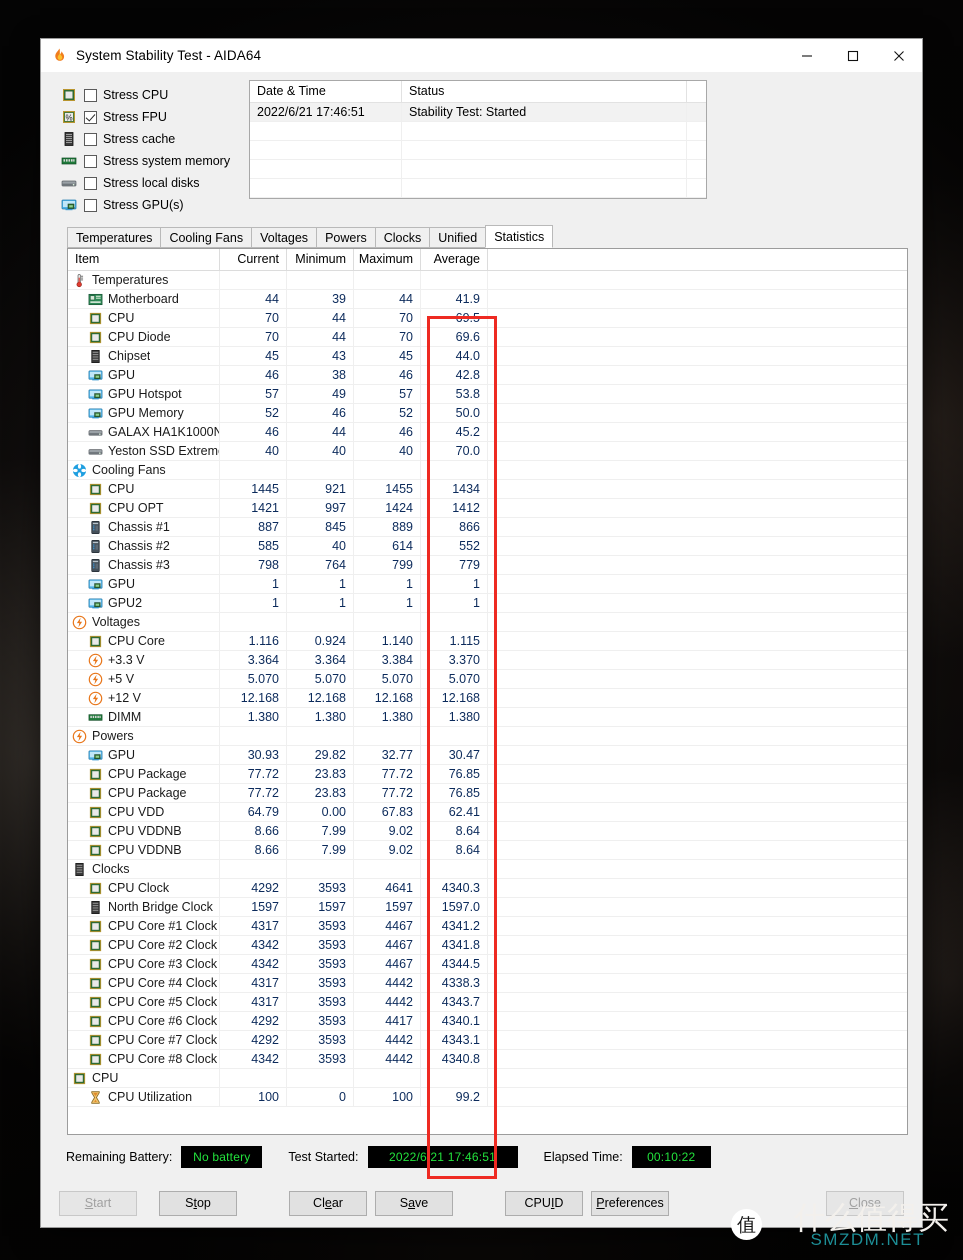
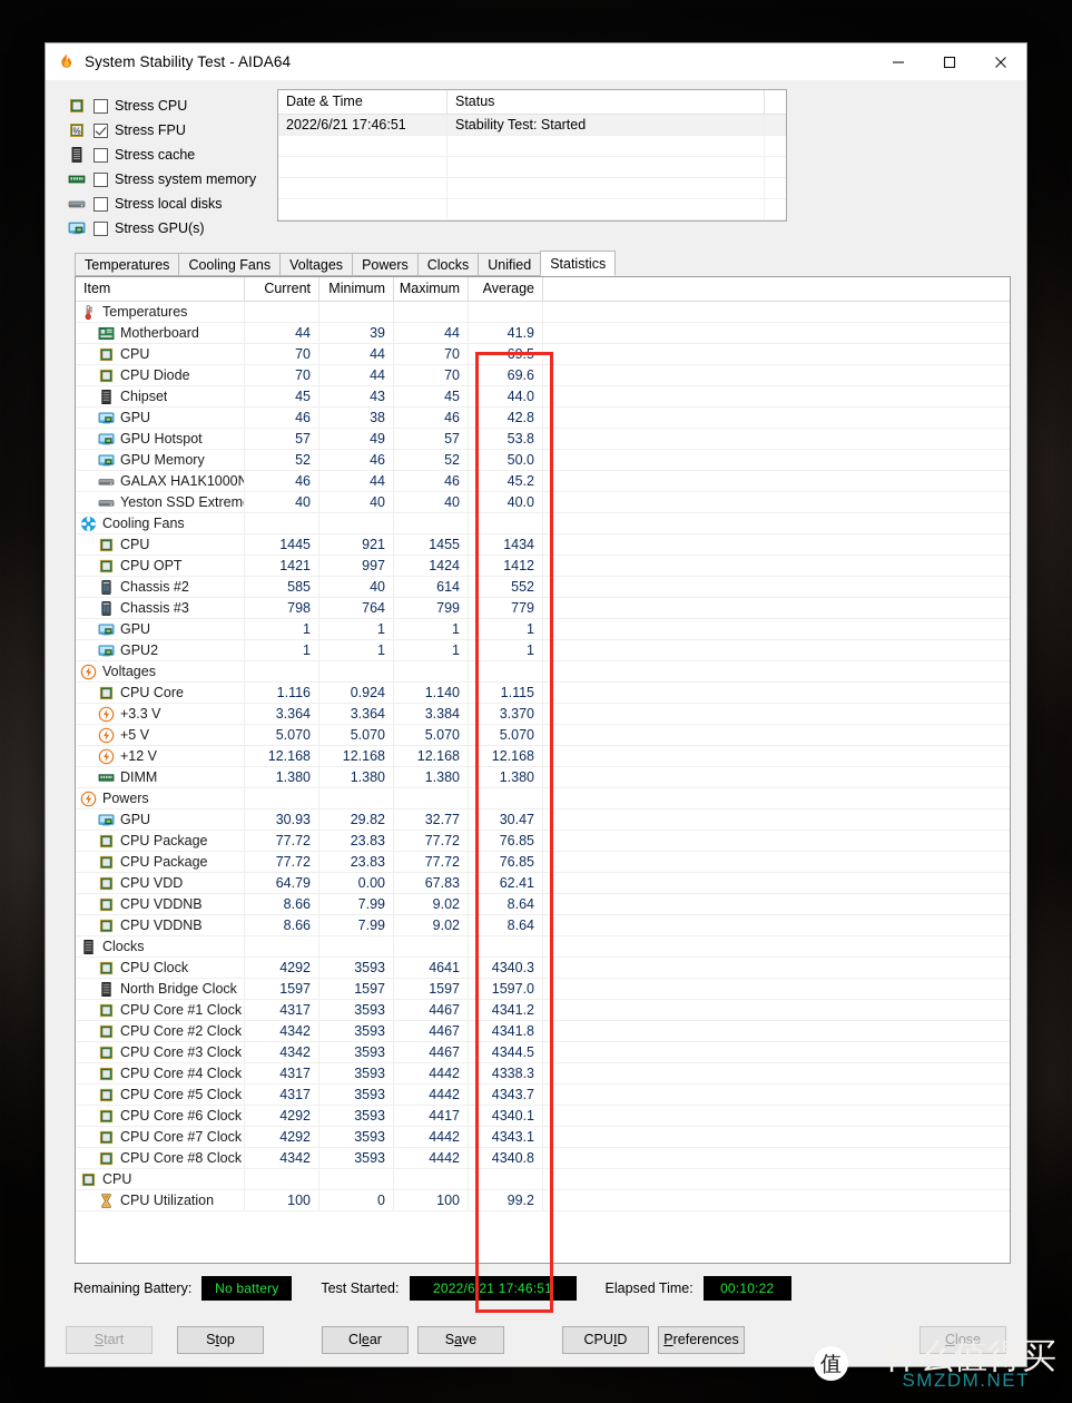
  System Stability Test - AIDA64
  Stress CPU
  %
  Stress FPU
  Stress cache
  Stress system memory
  Stress local disks
  Stress GPU(s)
  Date & Time
  Status
  2022/6/21 17:46:51
  Stability Test: Started
  Temperatures
  Cooling Fans
  Voltages
  Powers
  Clocks
  Unified
  Statistics
  Item
  Current
  Minimum
  Maximum
  Average
  Temperatures
  Motherboard
  44
  39
  44
  41.9
  CPU
  70
  44
  70
  69.5
  CPU Diode
  70
  44
  70
  69.6
  Chipset
  45
  43
  45
  44.0
  GPU
  46
  38
  46
  42.8
  GPU Hotspot
  57
  49
  57
  53.8
  GPU Memory
  52
  46
  52
  50.0
  GALAX HA1K1000N
  46
  44
  46
  45.2
  Yeston SSD Extrem
  40
  40
  40
- 70.0
+ 40.0
  Cooling Fans
  CPU
  1445
  921
  1455
  1434
  CPU OPT
  1421
  997
  1424
  1412
- Chassis #1
- 887
- 845
- 889
- 866
  Chassis #2
  585
  40
  614
  552
  Chassis #3
  798
  764
  799
  779
  GPU
  1
  1
  1
  1
  GPU2
  1
  1
  1
  1
  Voltages
  CPU Core
  1.116
  0.924
  1.140
  1.115
  +3.3 V
  3.364
  3.364
  3.384
  3.370
  +5 V
  5.070
  5.070
  5.070
  5.070
  +12 V
  12.168
  12.168
  12.168
  12.168
  DIMM
  1.380
  1.380
  1.380
  1.380
  Powers
  GPU
  30.93
  29.82
  32.77
  30.47
  CPU Package
  77.72
  23.83
  77.72
  76.85
  CPU Package
  77.72
  23.83
  77.72
  76.85
  CPU VDD
  64.79
  0.00
  67.83
  62.41
  CPU VDDNB
  8.66
  7.99
  9.02
  8.64
  CPU VDDNB
  8.66
  7.99
  9.02
  8.64
  Clocks
  CPU Clock
  4292
  3593
  4641
  4340.3
  North Bridge Clock
  1597
  1597
  1597
  1597.0
  CPU Core #1 Clock
  4317
  3593
  4467
  4341.2
  CPU Core #2 Clock
  4342
  3593
  4467
  4341.8
  CPU Core #3 Clock
  4342
  3593
  4467
  4344.5
  CPU Core #4 Clock
  4317
  3593
  4442
  4338.3
  CPU Core #5 Clock
  4317
  3593
  4442
  4343.7
  CPU Core #6 Clock
  4292
  3593
  4417
  4340.1
  CPU Core #7 Clock
  4292
  3593
  4442
  4343.1
  CPU Core #8 Clock
  4342
  3593
  4442
  4340.8
  CPU
  CPU Utilization
  100
  0
  100
  99.2
  Remaining Battery:
  No battery
  Test Started:
  2022/6/21 17:46:51
  Elapsed Time:
  00:10:22
  Start
  Stop
  Clear
  Save
  CPUID
  Preferences
  Close
  值
  什么值得买
  SMZDM.NET
